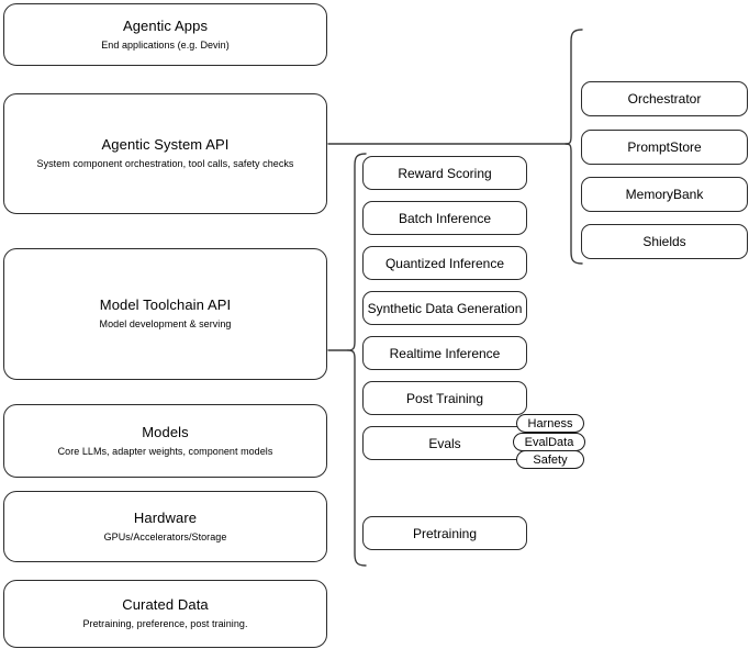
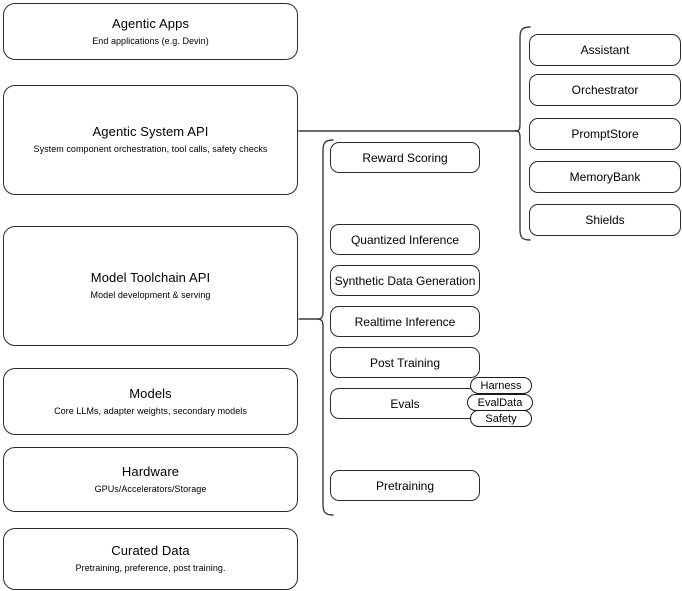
  Agentic Apps
  End applications (e.g. Devin)
  Agentic System API
  System component orchestration, tool calls, safety checks
  Model Toolchain API
  Model development & serving
  Models
- Core LLMs, adapter weights, component models
+ Core LLMs, adapter weights, secondary models
  Hardware
  GPUs/Accelerators/Storage
  Curated Data
  Pretraining, preference, post training.
  Reward Scoring
- Batch Inference
  Quantized Inference
  Synthetic Data Generation
  Realtime Inference
  Post Training
  Evals
  Pretraining
  Harness
  EvalData
  Safety
+ Assistant
  Orchestrator
  PromptStore
  MemoryBank
  Shields
